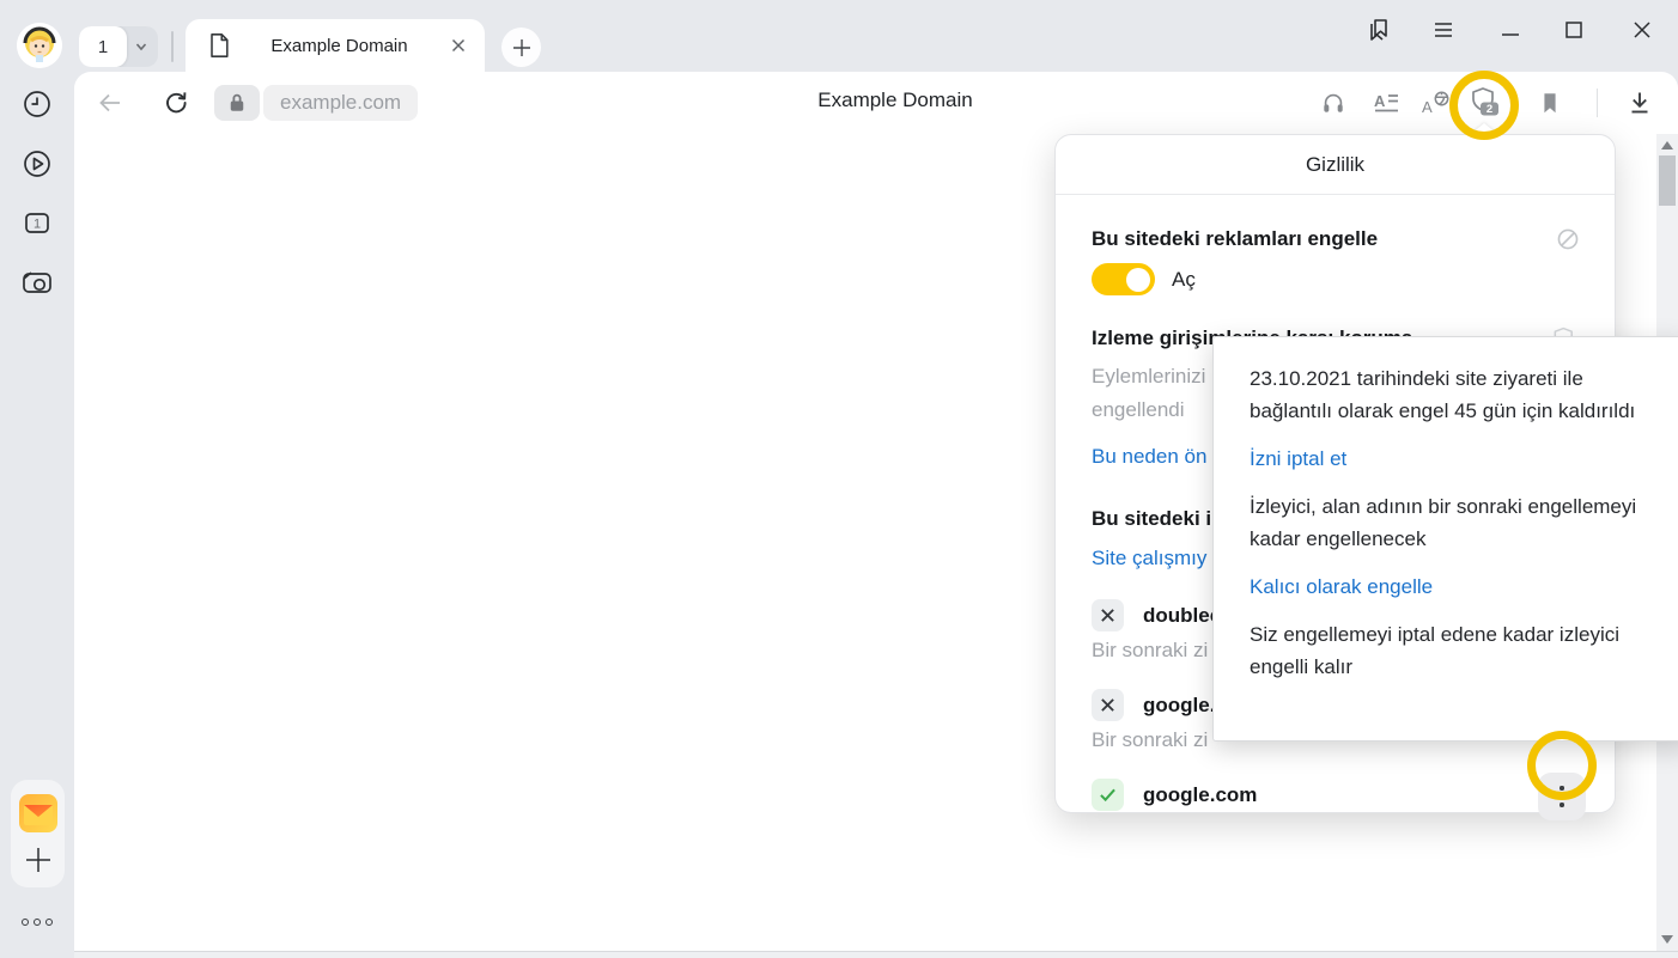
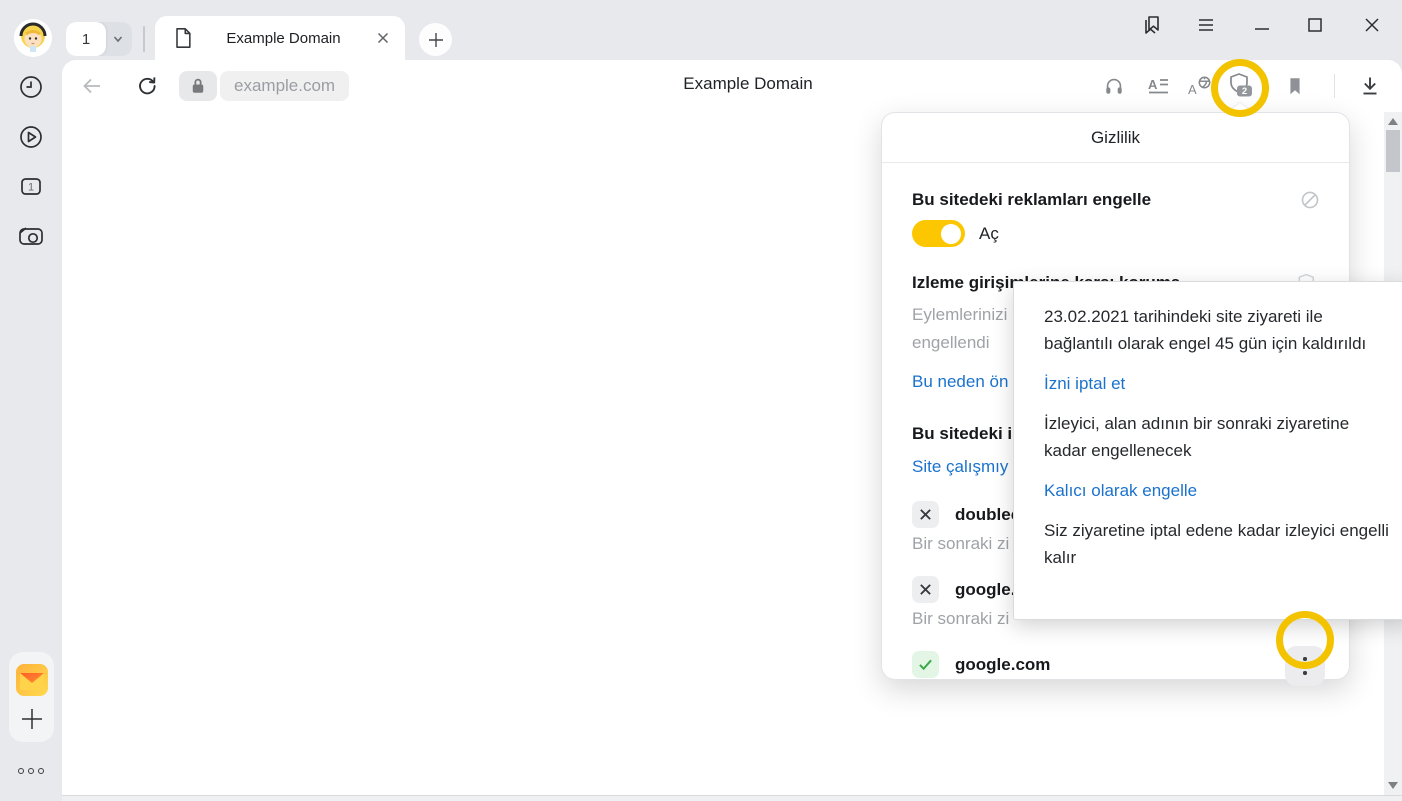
  1
  Example Domain
  example.com
  Example Domain
  A
  A
  2
  1
  Gizlilik
  Bu sitedeki reklamları engelle
  Aç
  Eylemlerinizi
  engellendi
  Bu neden ön
  Bu sitedeki i
  Site çalışmıy
  double
  Bir sonraki zi
  google
  Bir sonraki zi
  google.com
- 23.10.2021 tarihindeki site ziyareti ile bağlantılı olarak engel 45 gün için kaldırıldı
+ 23.02.2021 tarihindeki site ziyareti ile bağlantılı olarak engel 45 gün için kaldırıldı
  İzni iptal et
- İzleyici, alan adının bir sonraki engellemeyi kadar engellenecek
+ İzleyici, alan adının bir sonraki ziyaretine kadar engellenecek
  Kalıcı olarak engelle
- Siz engellemeyi iptal edene kadar izleyici engelli kalır
+ Siz ziyaretine iptal edene kadar izleyici engelli kalır
